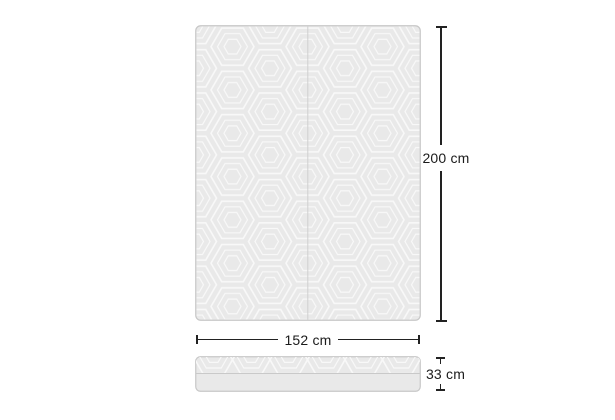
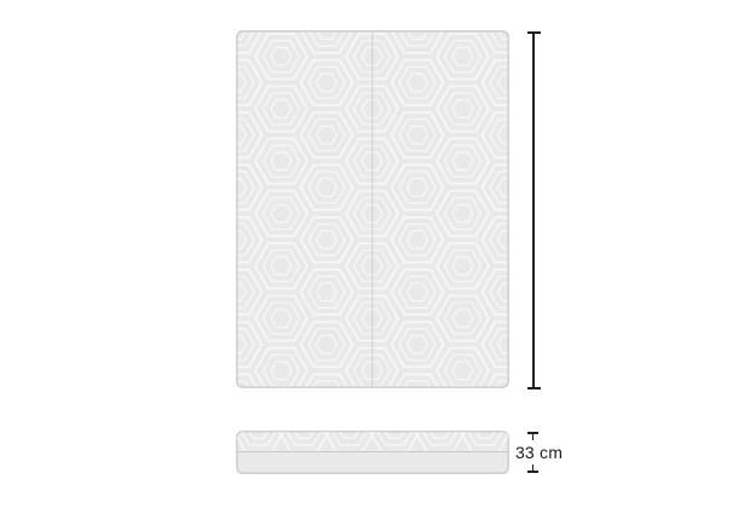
- 200 cm
- 152 cm
  33 cm
